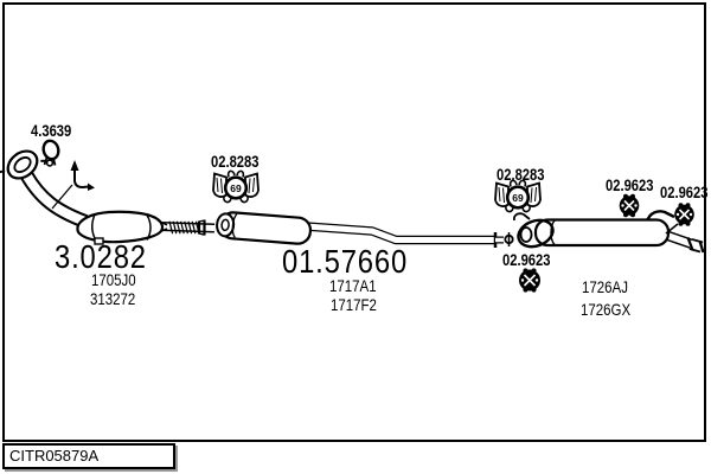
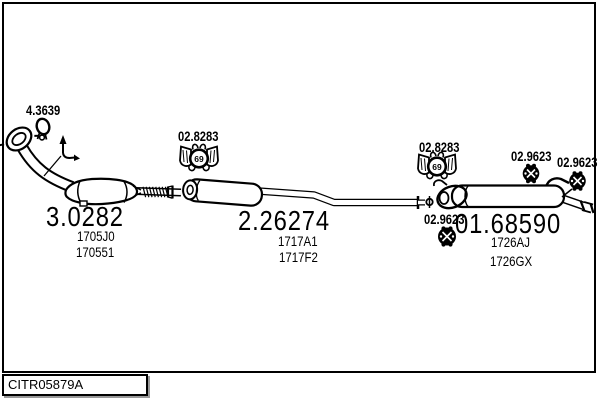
  69
  69
  4.3639
  3.0282
  1705J0
- 313272
+ 170551
  02.8283
- 01.57660
+ 2.26274
  1717A1
  1717F2
  02.8283
  02.9623
  02.9623
  02.9623
+ 01.68590
  1726AJ
  1726GX
  CITR05879A
